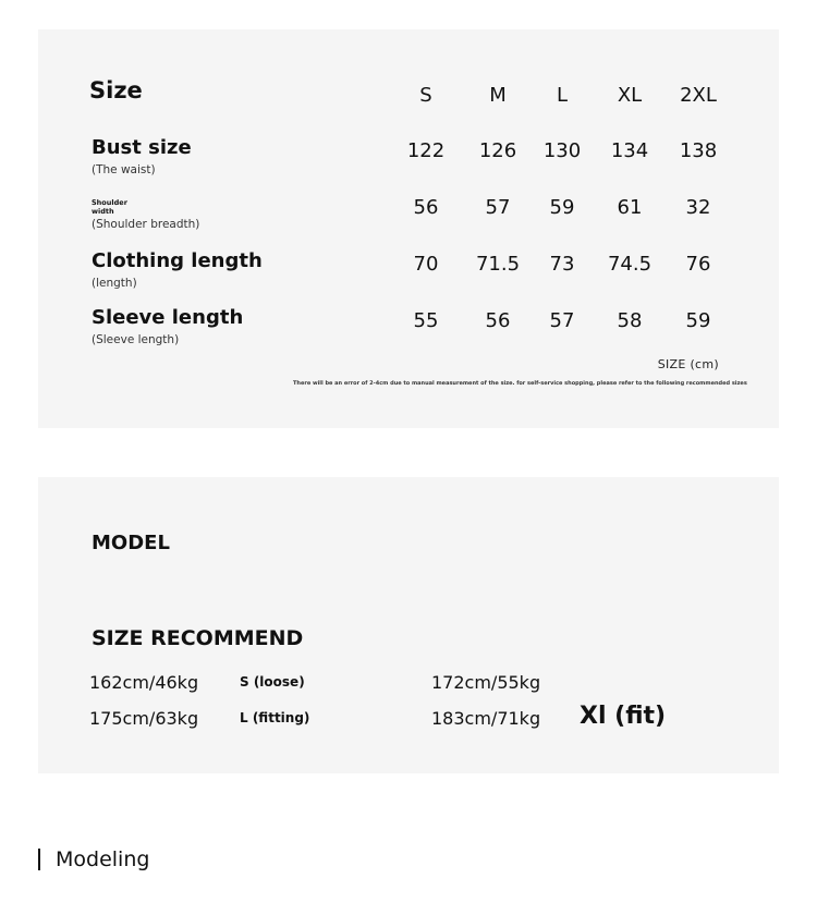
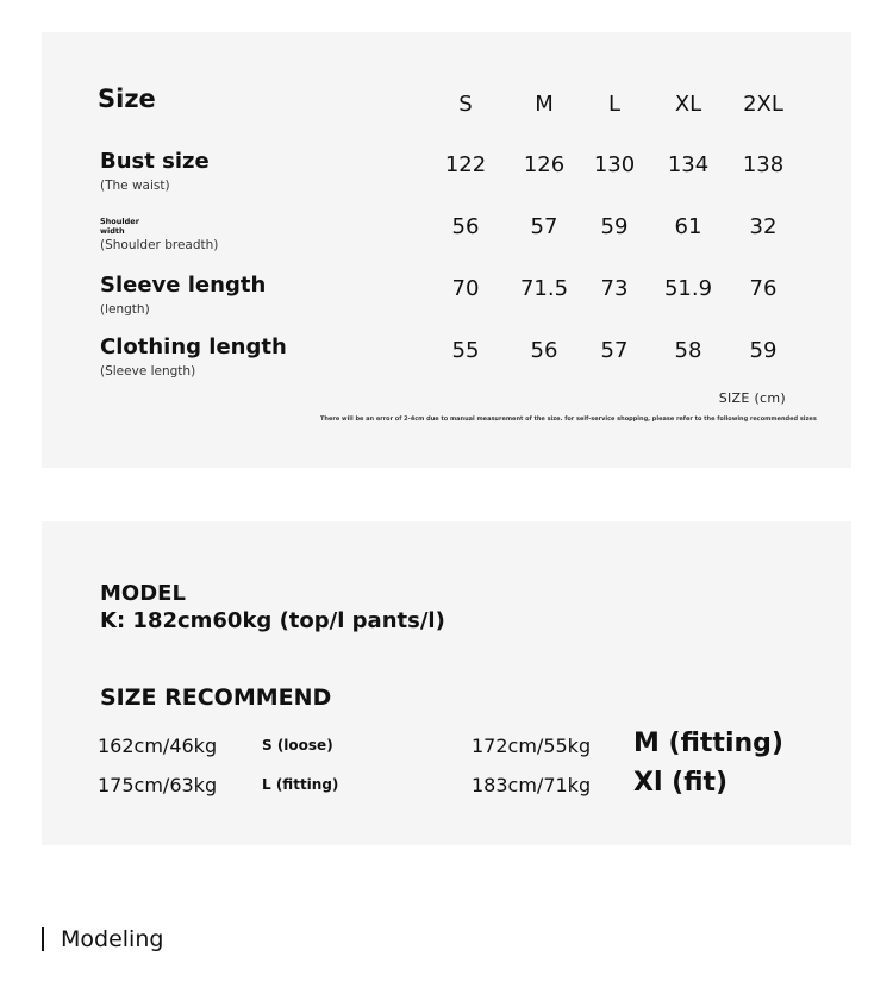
  Size
  S
  M
  L
  XL
  2XL
  Bust size
  (The waist)
  122
  126
  130
  134
  138
  Shoulder
  width
  (Shoulder breadth)
  56
  57
  59
  61
  32
- Clothing length
+ Sleeve length
  (length)
  70
  71.5
  73
- 74.5
+ 51.9
  76
- Sleeve length
+ Clothing length
  (Sleeve length)
  55
  56
  57
  58
  59
  SIZE (cm)
  MODEL
+ K: 182cm60kg (top/l pants/l)
  SIZE RECOMMEND
  162cm/46kg
  S (loose)
  172cm/55kg
+ M (fitting)
  175cm/63kg
  L (fitting)
  183cm/71kg
  Xl (fit)
  Modeling
